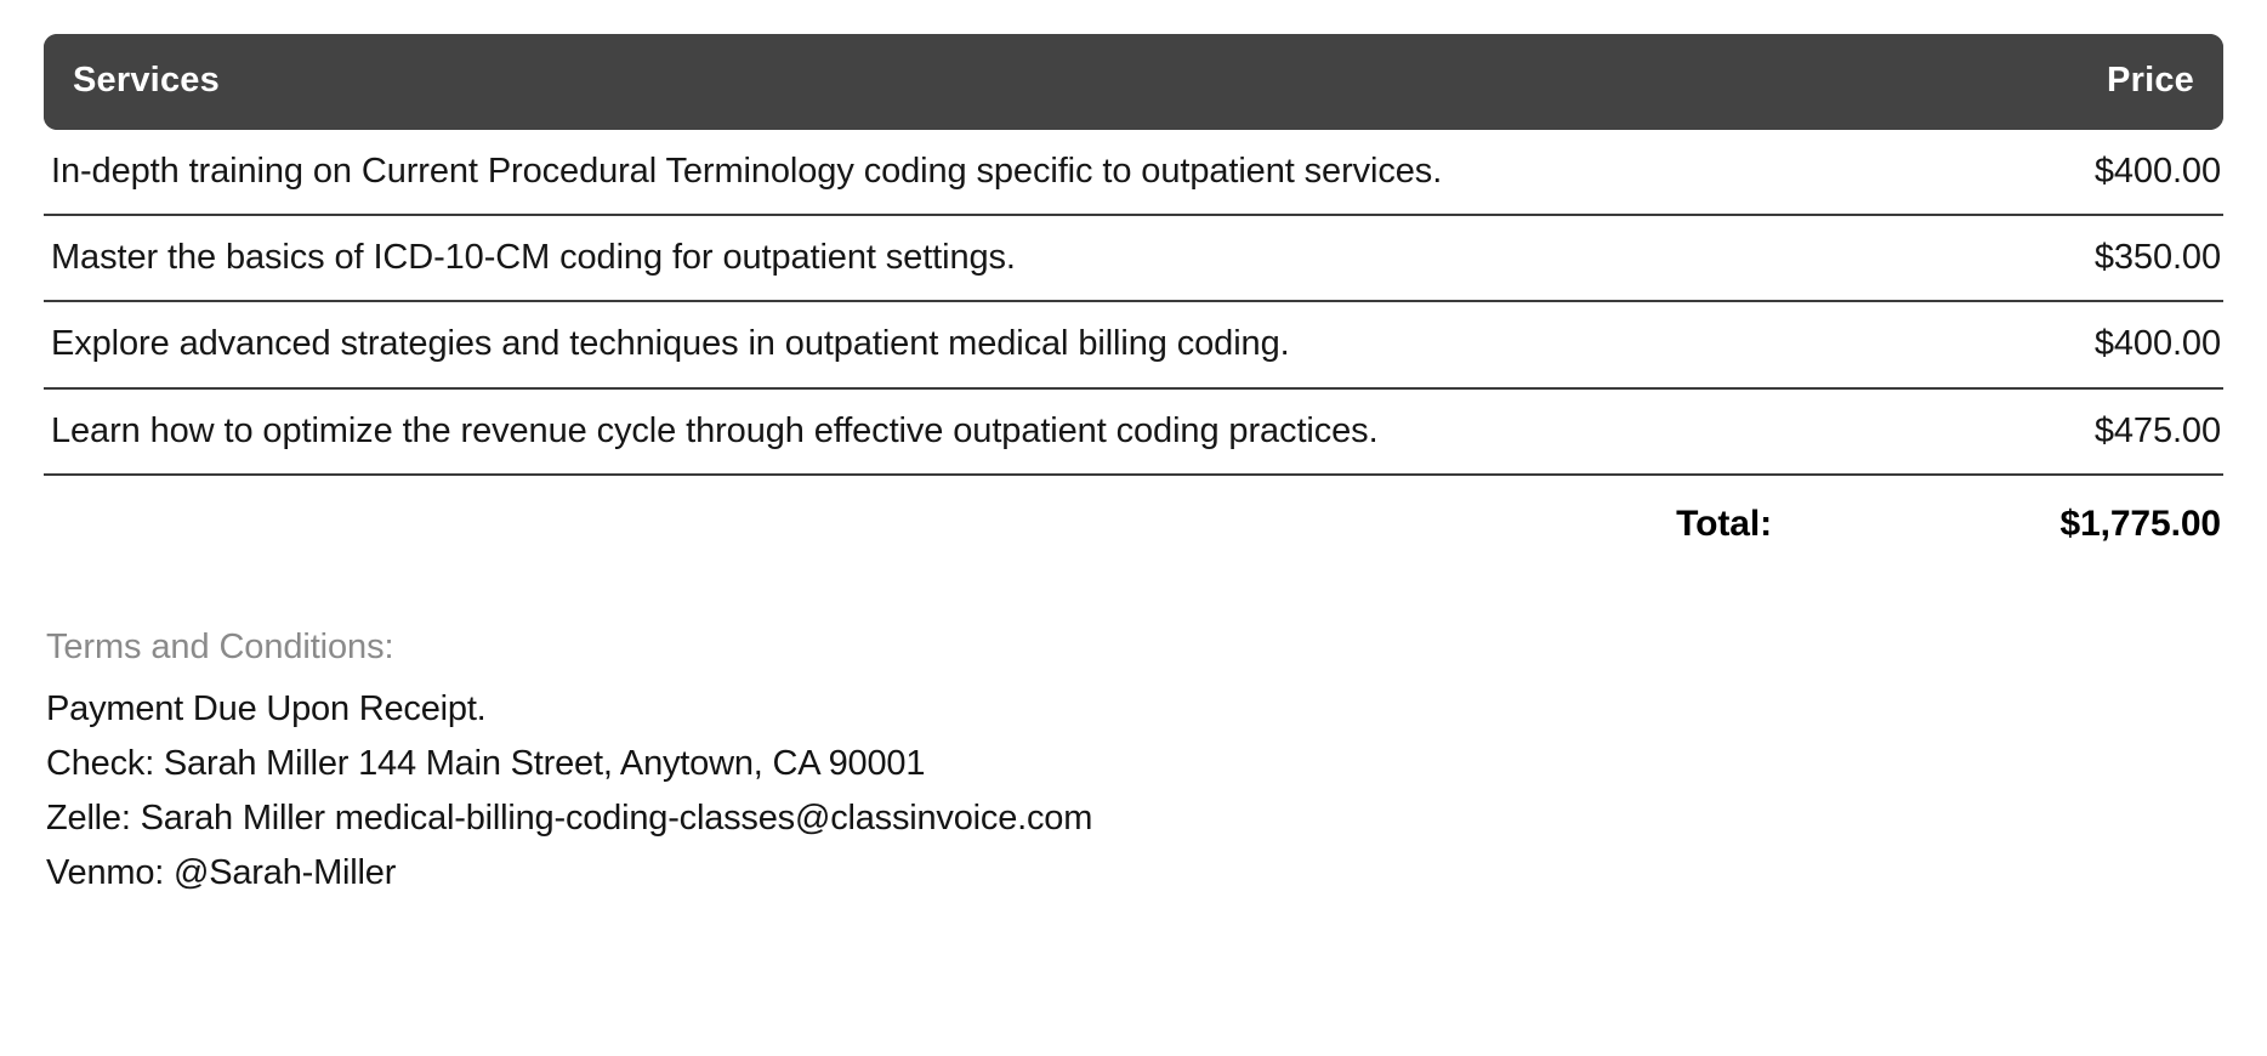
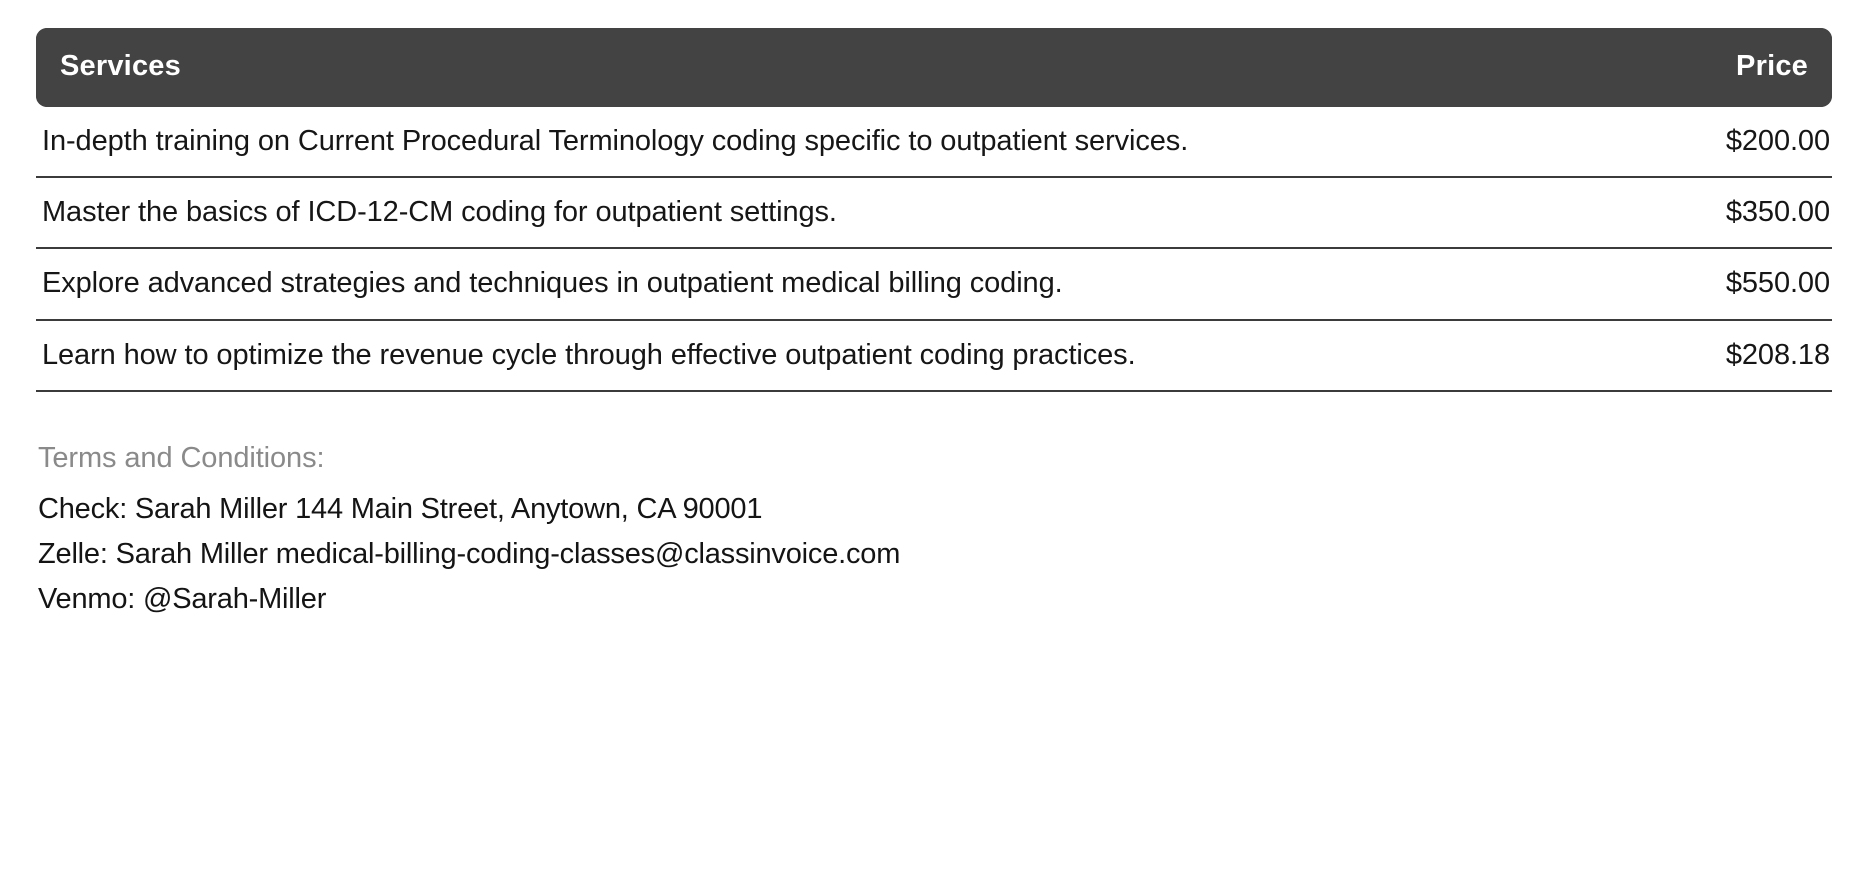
  Services	Price
- In-depth training on Current Procedural Terminology coding specific to outpatient services.	$400.00
+ In-depth training on Current Procedural Terminology coding specific to outpatient services.	$200.00
- Master the basics of ICD-10-CM coding for outpatient settings.	$350.00
+ Master the basics of ICD-12-CM coding for outpatient settings.	$350.00
- Explore advanced strategies and techniques in outpatient medical billing coding.	$400.00
+ Explore advanced strategies and techniques in outpatient medical billing coding.	$550.00
- Learn how to optimize the revenue cycle through effective outpatient coding practices.	$475.00
+ Learn how to optimize the revenue cycle through effective outpatient coding practices.	$208.18
- Total:	$1,775.00
  Terms and Conditions:
- Payment Due Upon Receipt.
  Check: Sarah Miller 144 Main Street, Anytown, CA 90001
  Zelle: Sarah Miller medical-billing-coding-classes@classinvoice.com
  Venmo: @Sarah-Miller
